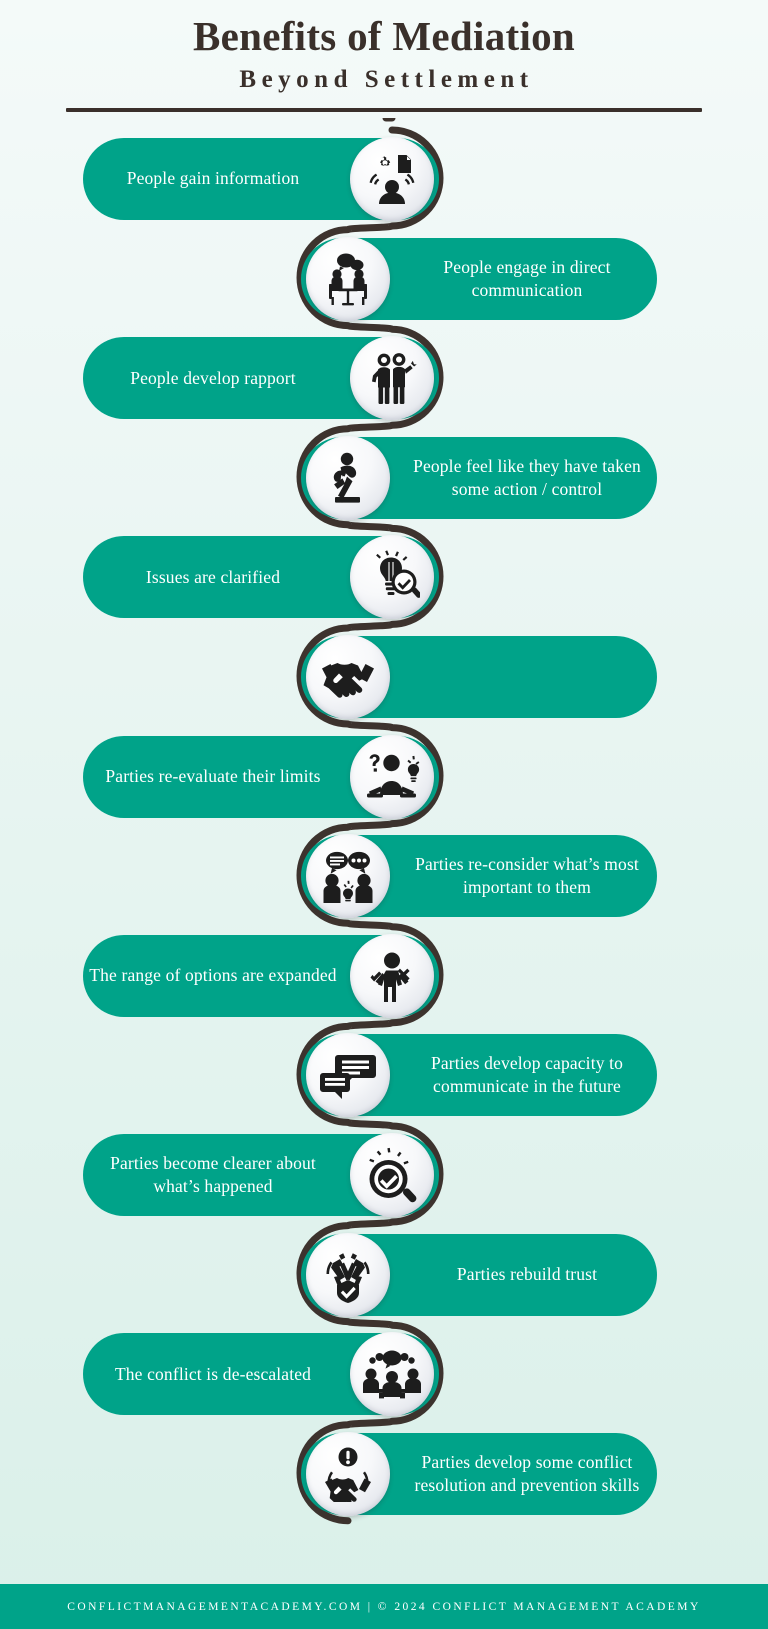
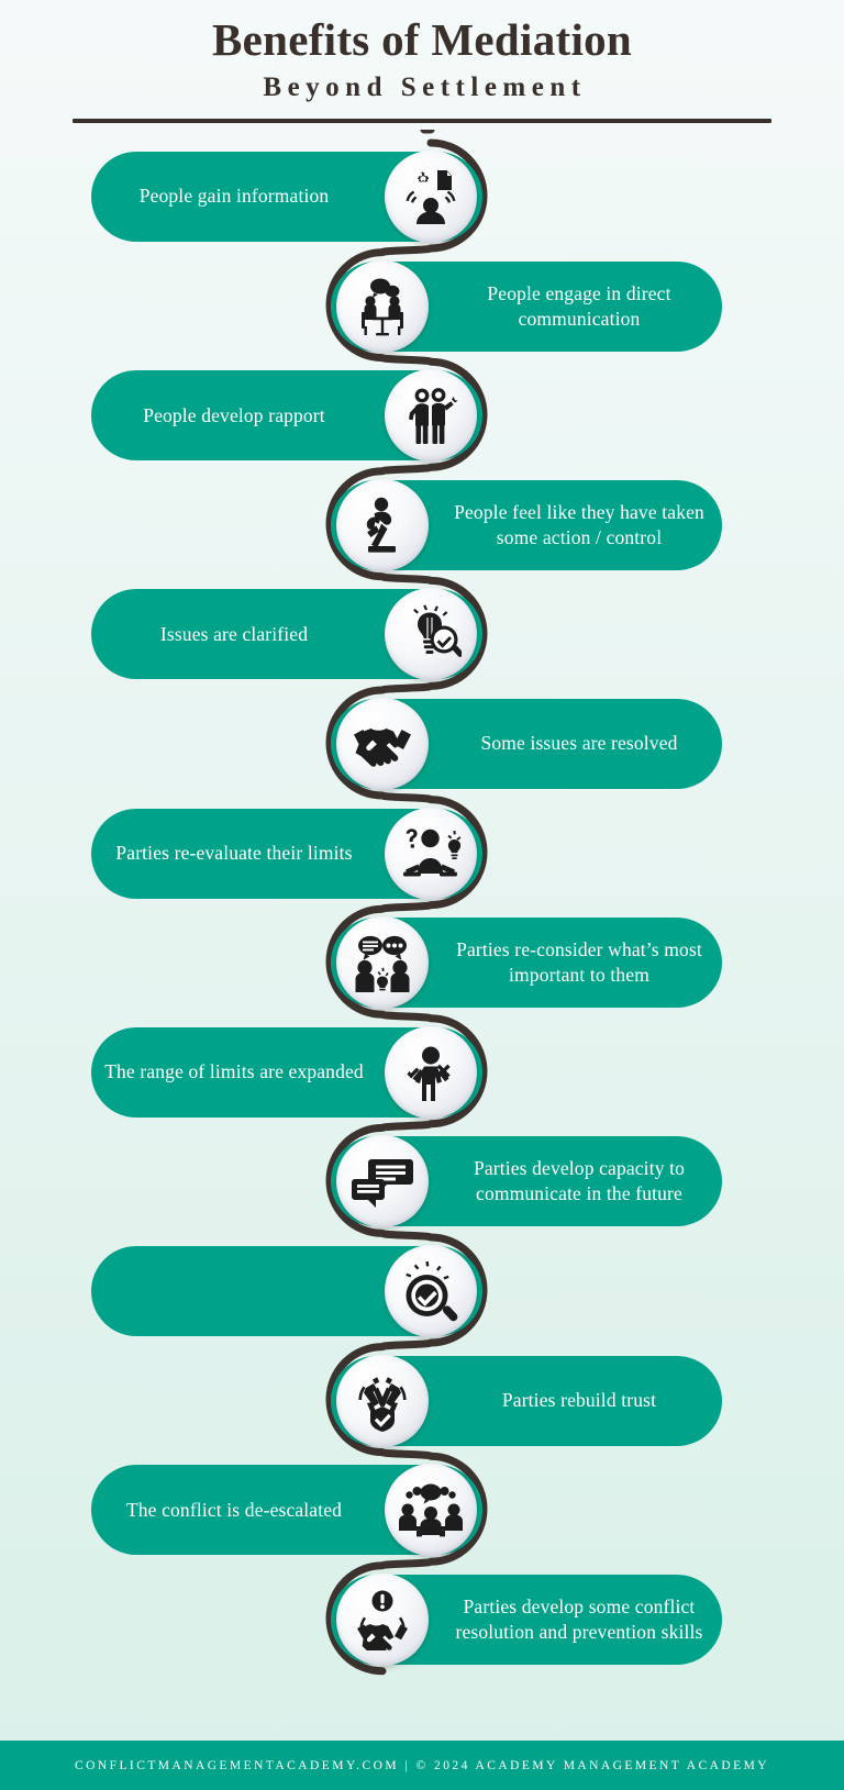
  Benefits of Mediation
  Beyond Settlement
  People gain information
  People engage in direct communication
  People develop rapport
  People feel like they have taken some action / control
  Issues are clarified
+ Some issues are resolved
  Parties re-evaluate their limits
  Parties re-consider what’s most important to them
- The range of options are expanded
+ The range of limits are expanded
  Parties develop capacity to communicate in the future
- Parties become clearer about what’s happened
  Parties rebuild trust
  The conflict is de-escalated
  Parties develop some conflict resolution and prevention skills
- CONFLICTMANAGEMENTACADEMY.COM | © 2024 CONFLICT MANAGEMENT ACADEMY
+ CONFLICTMANAGEMENTACADEMY.COM | © 2024 ACADEMY MANAGEMENT ACADEMY
